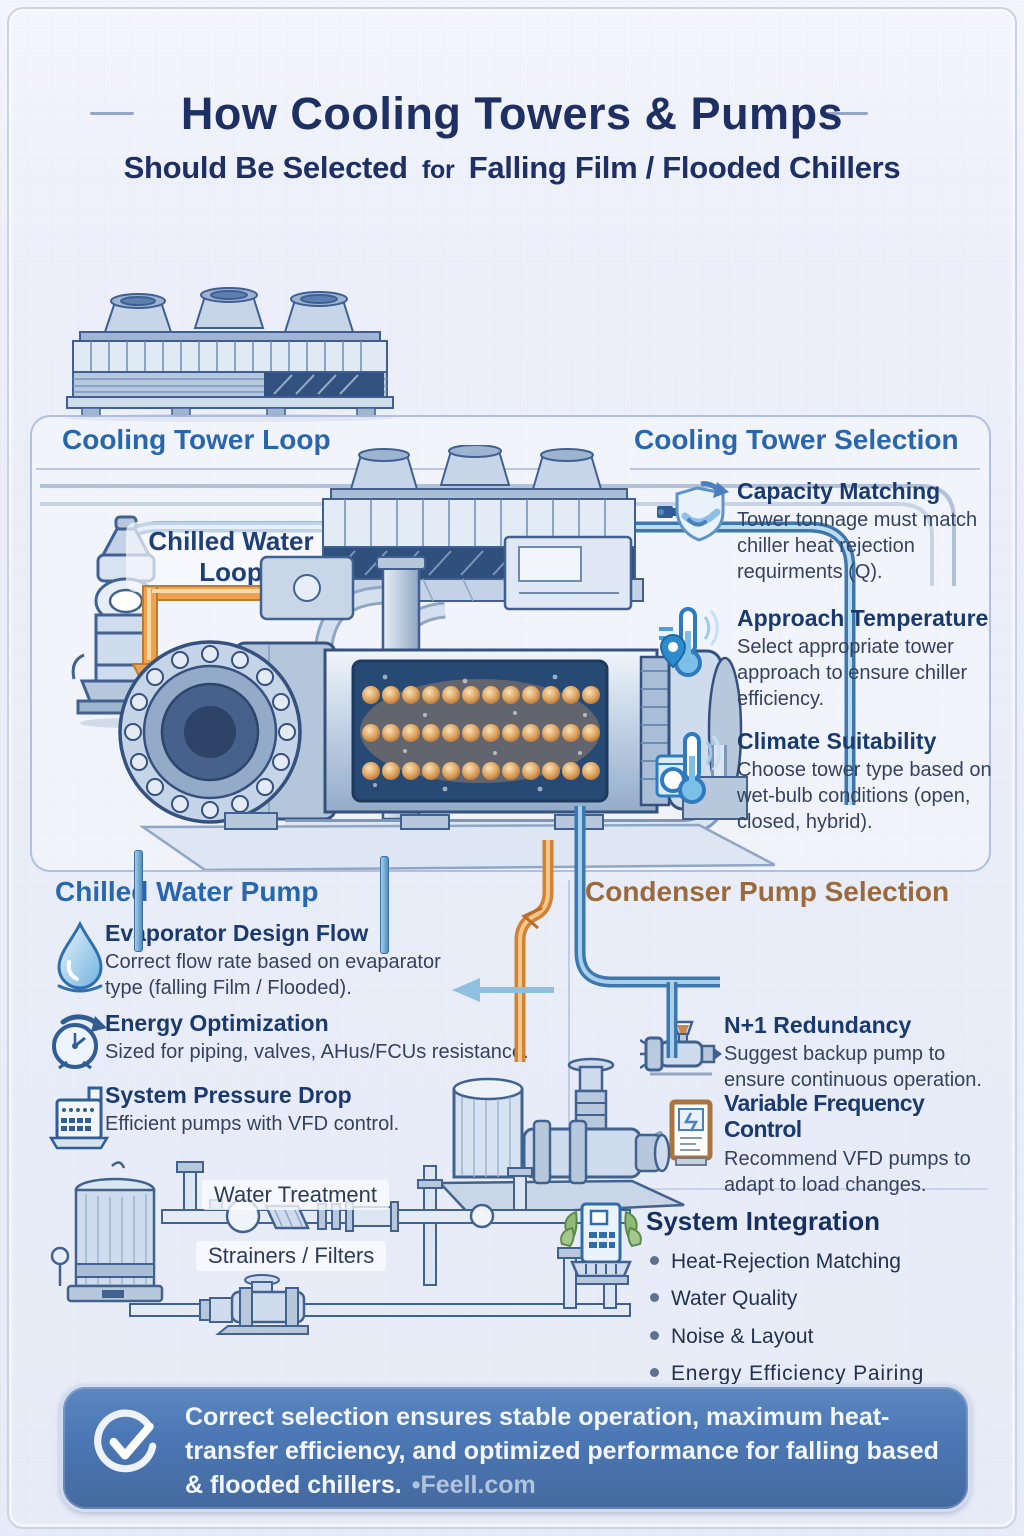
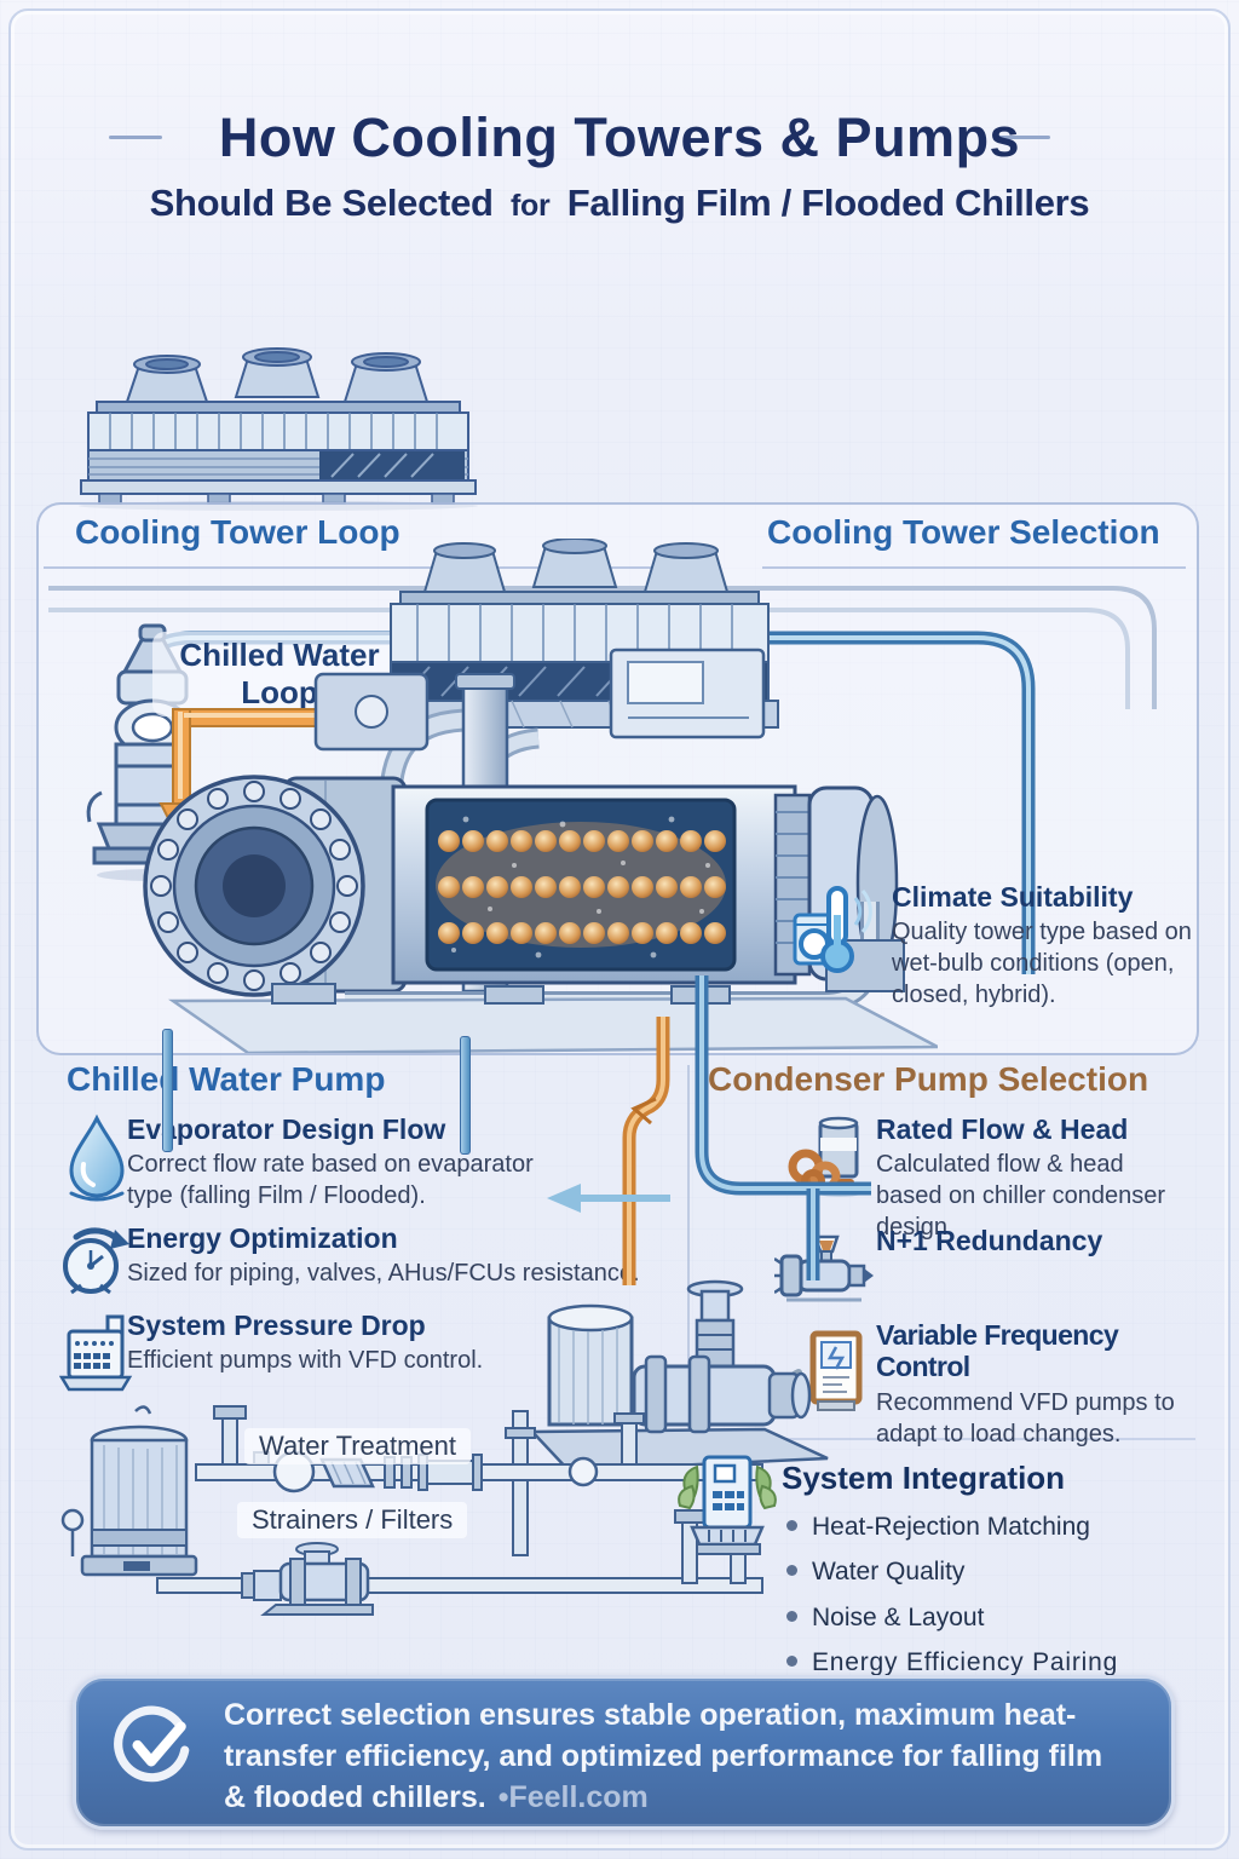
  How Cooling Towers & Pumps
  Should Be Selected for Falling Film / Flooded Chillers
  Cooling Tower Loop
  Cooling Tower Selection
  Chilled Water
  Loop
- Capacity Matching
- Tower tonnage must match chiller heat rejection requirments (Q).
- Approach Temperature
- Select appropriate tower approach to ensure chiller efficiency.
  Climate Suitability
- Choose tower type based on wet-bulb conditions (open, closed, hybrid).
+ Quality tower type based on wet-bulb conditions (open, closed, hybrid).
  Chille Water Pump
  Condenser Pump Selection
  Evporator Design Flow
  Correct flow rate based on evaparator type (falling Film / Flooded).
  Energy Optimization
  Sized for piping, valves, AHus/FCUs resistanc.
  System Pressure Drop
  Efficient pumps with VFD control.
+ Rated Flow & Head
+ Calculated flow & head based on chiller condenser design.
  N+1 Redundancy
- Suggest backup pump to ensure continuous operation.
  Variable Frequency Control
  Recommend VFD pumps to adapt to load changes.
  Water Treatment
  Strainers / Filters
  System Integration
  Heat-Rejection Matching
  Water Quality
  Noise & Layout
  Energy Efficiency Pairing
  Correct selection ensures stable operation, maximum heat-
- transfer efficiency, and optimized performance for falling based
+ transfer efficiency, and optimized performance for falling film
  & flooded chillers. •Feell.com
